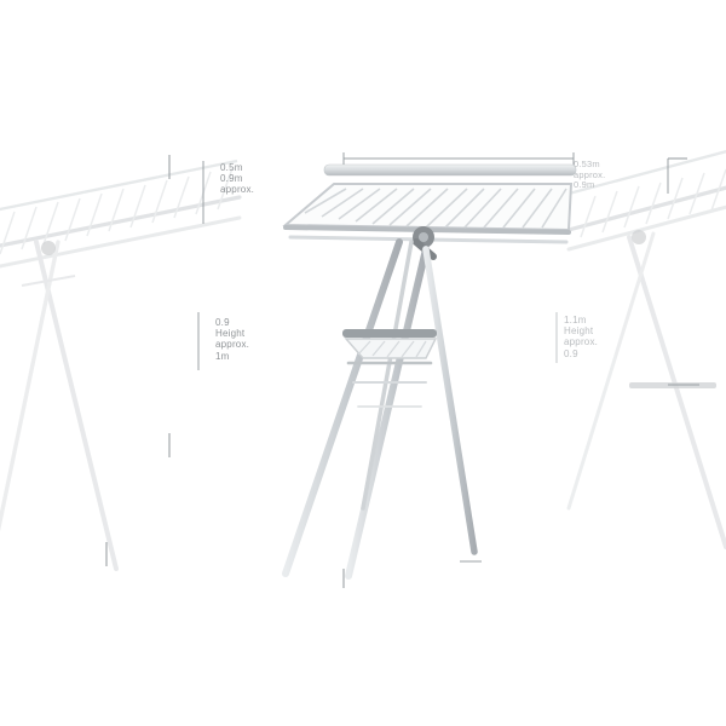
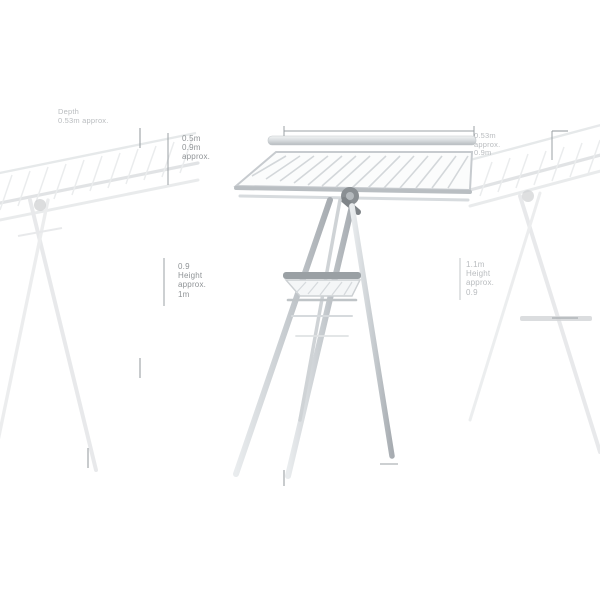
+ Depth
+ 0.53m approx.
  0.5m
  0.9m
  approx.
  0.53m
  approx.
  0.9m
  0.9
  Height
  approx.
  1m
  1.1m
  Height
  approx.
  0.9
